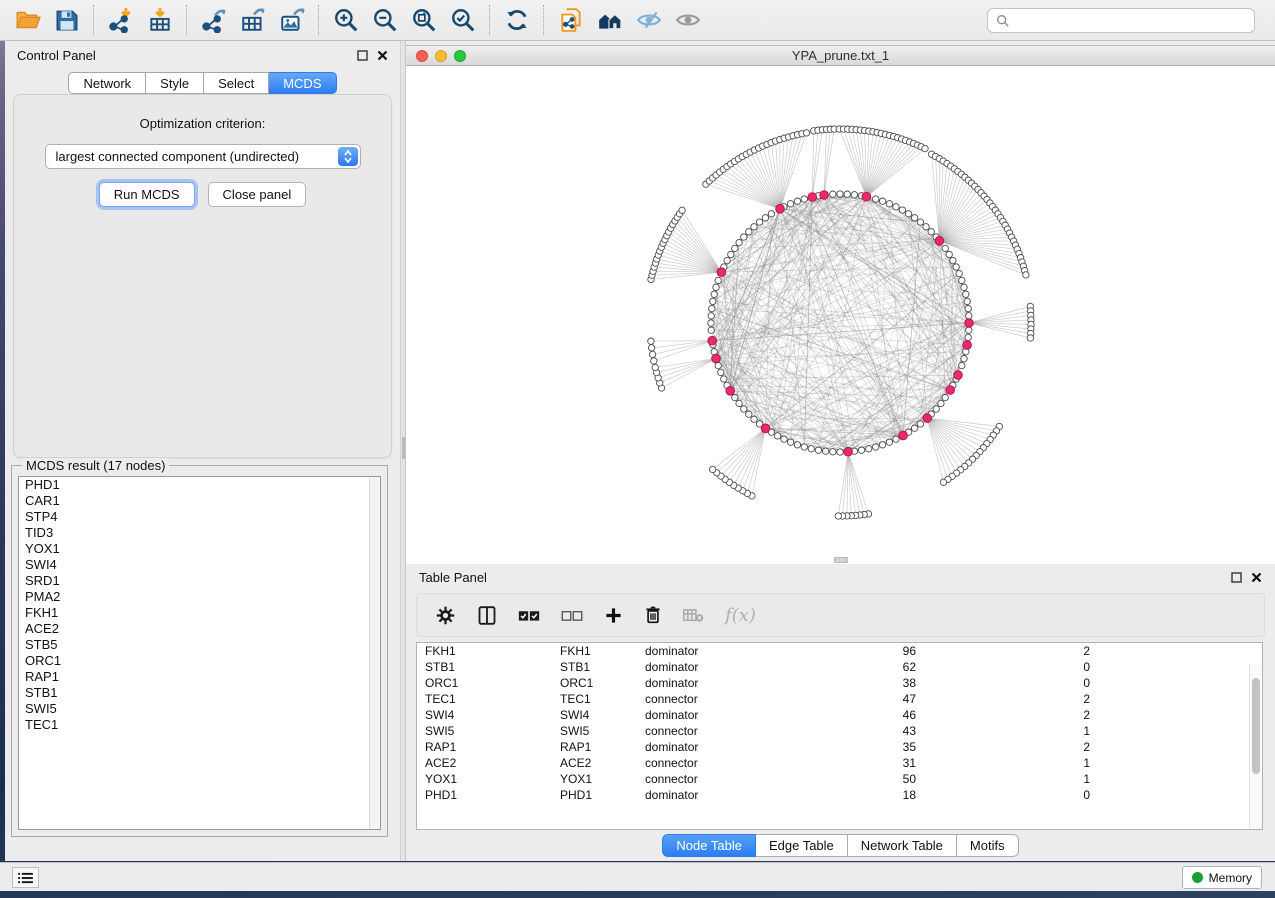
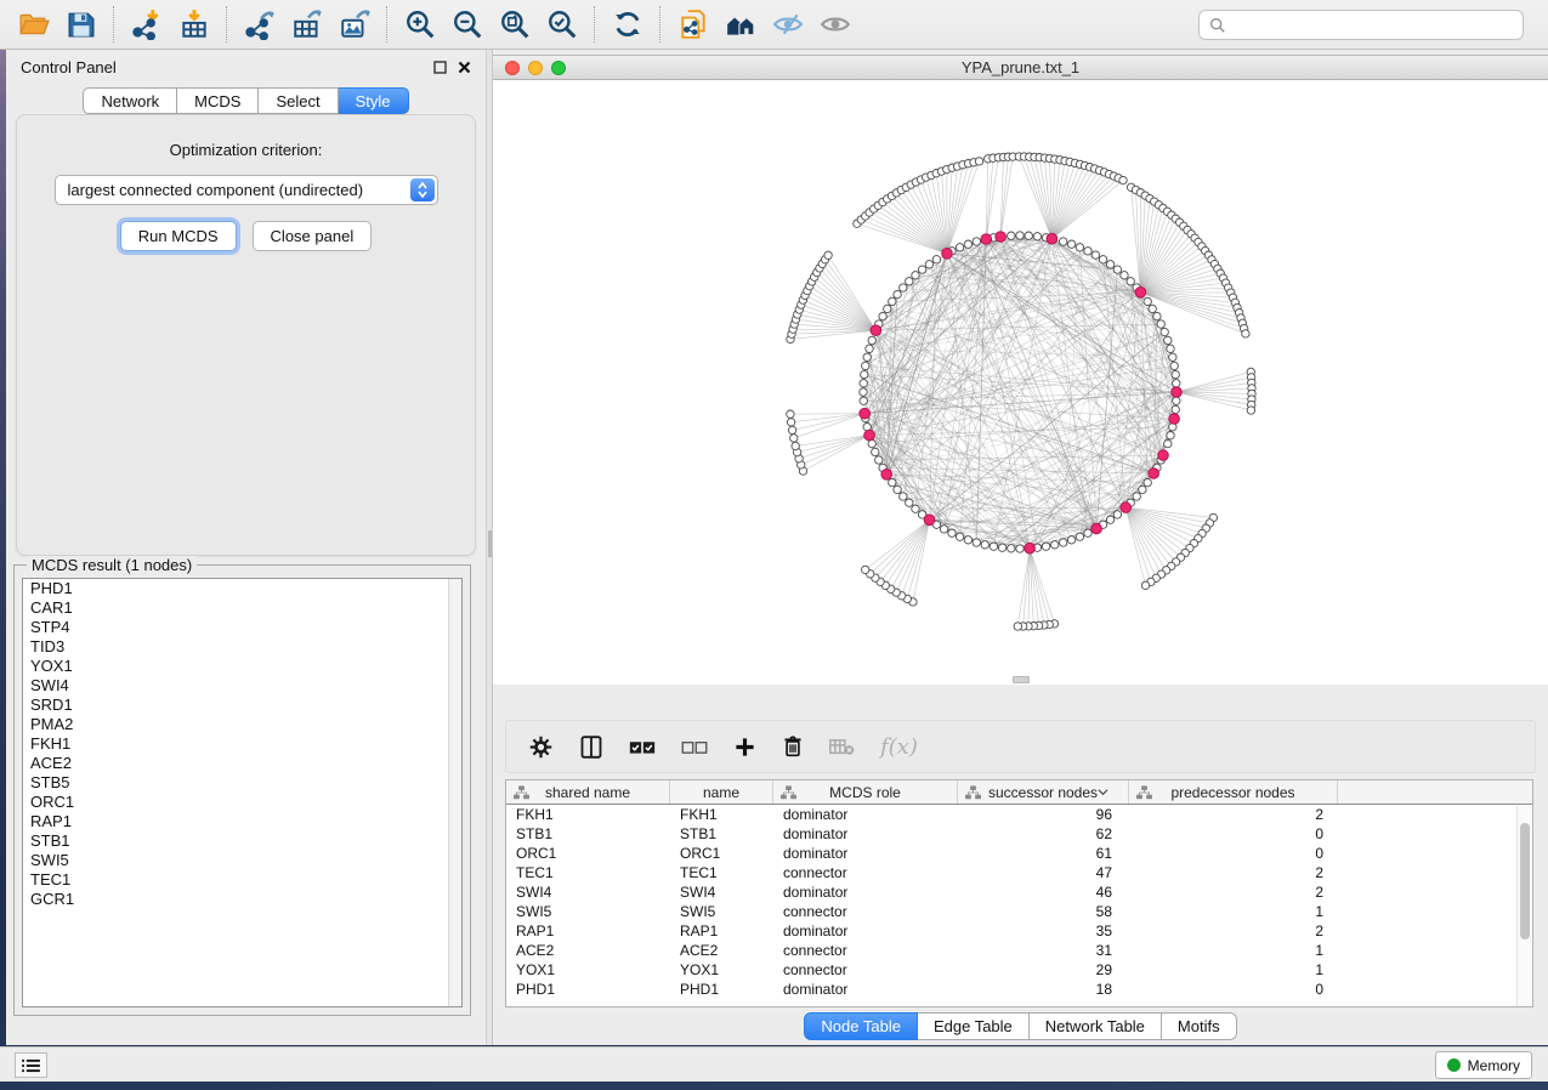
  Control Panel
  Network
- Style
+ MCDS
  Select
- MCDS
+ Style
  Optimization criterion:
  largest connected component (undirected)
  Run MCDS
  Close panel
- MCDS result (17 nodes)
+ MCDS result (1 nodes)
  PHD1
  CAR1
  STP4
  TID3
  YOX1
  SWI4
  SRD1
  PMA2
  FKH1
  ACE2
  STB5
  ORC1
  RAP1
  STB1
  SWI5
  TEC1
+ GCR1
  YPA_prune.txt_1
- Table Panel
  f(x)
+ shared name
+ name
+ MCDS role
+ successor nodes
+ predecessor nodes
  FKH1
  FKH1
  dominator
  96
  2
  STB1
  STB1
  dominator
  62
  0
  ORC1
  ORC1
  dominator
- 38
+ 61
  0
  TEC1
  TEC1
  connector
  47
  2
  SWI4
  SWI4
  dominator
  46
  2
  SWI5
  SWI5
  connector
- 43
+ 58
  1
  RAP1
  RAP1
  dominator
  35
  2
  ACE2
  ACE2
  connector
  31
  1
  YOX1
  YOX1
  connector
- 50
+ 29
  1
  PHD1
  PHD1
  dominator
  18
  0
  Node Table
  Edge Table
  Network Table
  Motifs
  Memory
